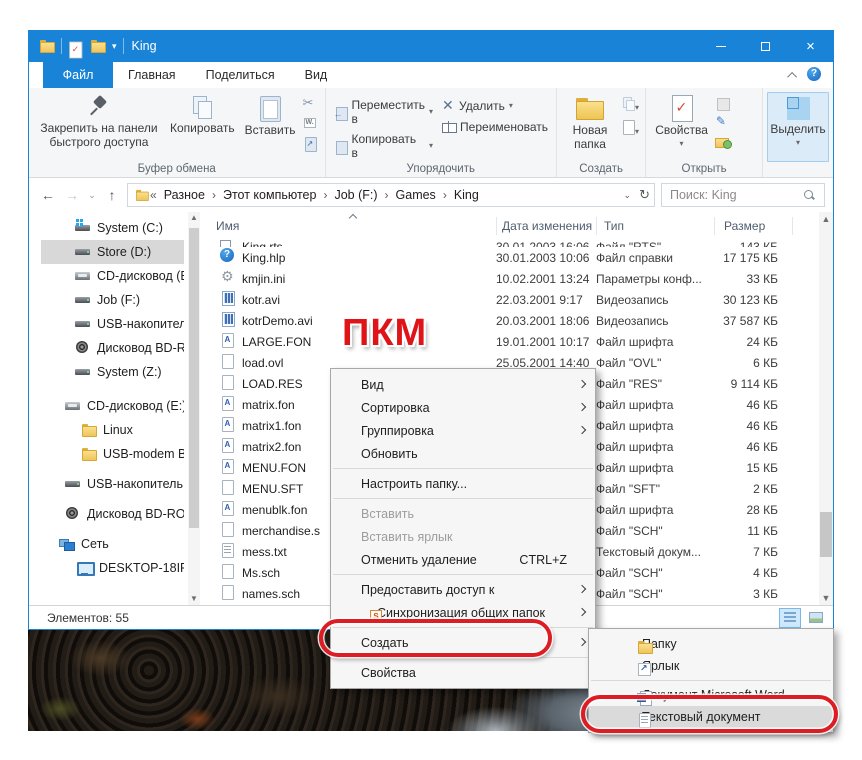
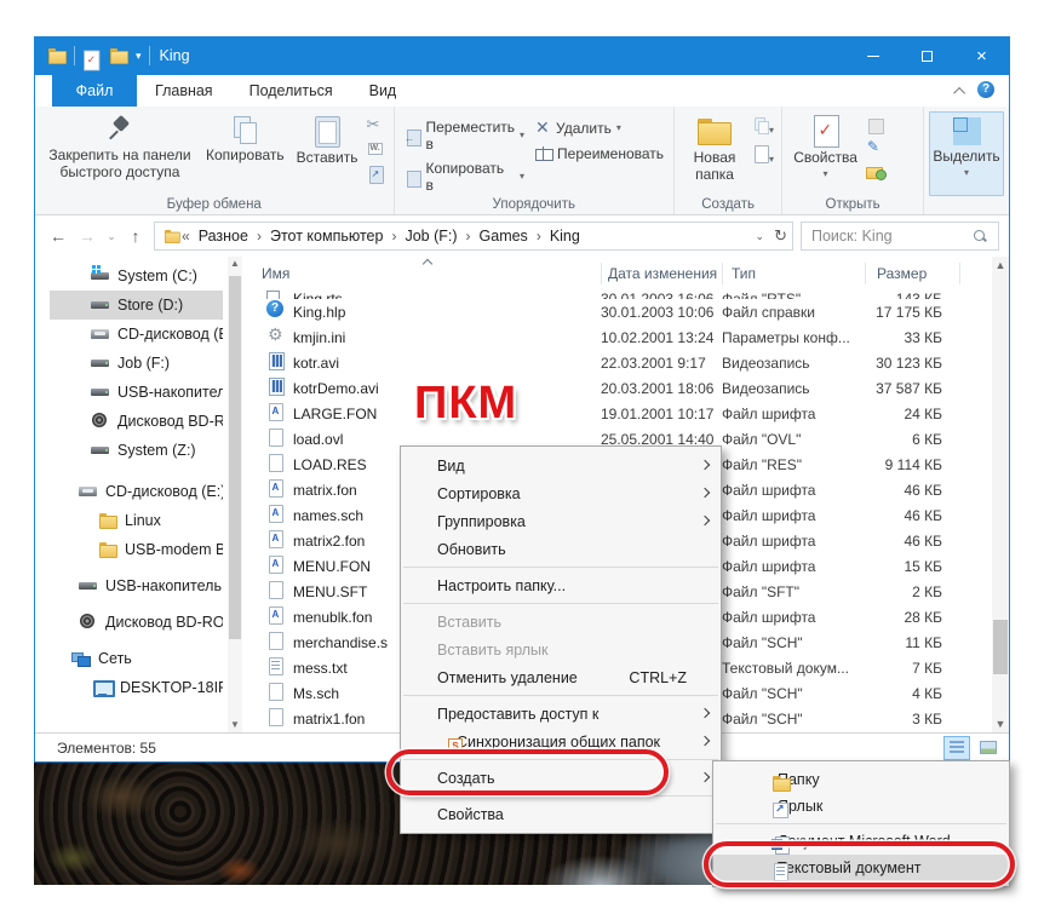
  ▾
  King
  ×
  Файл
  Главная
  Поделиться
  Вид
  Закрепить на панели быстрого доступа
  Копировать
  Вставить
  Буфер обмена
  Переместить в
  ▾
  Копировать в
  ▾
  Удалить
  ▾
  Переименовать
  Упорядочить
  Новая папка
  ▾
  ▾
  Создать
  Свойства
  ▾
  Открыть
  Выделить
  ▾
  ←
  →
  ⌄
  ↑
  «
  Разное
  ›
  Этот компьютер
  ›
  Job (F:)
  ›
  Games
  ›
  King
  ⌄
  ↻
  Поиск: King
  System (C:)
  Store (D:)
  CD-дисковод (
  Job (F:)
  USB-накопител
  Дисковод BD-R
  System (Z:)
  CD-дисковод (E:
  Linux
  USB-modem B
  USB-накопитель
  Дисковод BD-RO
  Сеть
  DESKTOP-18IF
  ▲
  ▼
  Имя
  Дата изменения
  Тип
  Размер
  King.hlp
  30.01.2003 10:06
  Файл справки
  17 175 КБ
  kmjin.ini
  10.02.2001 13:24
  Параметры конф...
  33 КБ
  kotr.avi
  22.03.2001 9:17
  Видеозапись
  30 123 КБ
  kotrDemo.avi
  20.03.2001 18:06
  Видеозапись
  37 587 КБ
  LARGE.FON
  19.01.2001 10:17
  Файл шрифта
  24 КБ
  load.ovl
  25.05.2001 14:40
  Файл "OVL"
  6 КБ
  LOAD.RES
  Файл "RES"
  9 114 КБ
  matrix.fon
  Файл шрифта
  46 КБ
- matrix1.fon
+ names.sch
  Файл шрифта
  46 КБ
  matrix2.fon
  Файл шрифта
  46 КБ
  MENU.FON
  Файл шрифта
  15 КБ
  MENU.SFT
  Файл "SFT"
  2 КБ
  menublk.fon
  Файл шрифта
  28 КБ
  merchandise.s
  Файл "SCH"
  11 КБ
  mess.txt
  Текстовый докум...
  7 КБ
  Ms.sch
  Файл "SCH"
  4 КБ
- names.sch
+ matrix1.fon
  Файл "SCH"
  3 КБ
  ▲
  ▼
  Элементов: 55
  Вид
  Сортировка
  Группировка
  Обновить
  Настроить папку...
  Вставить
  Вставить ярлык
  Отменить удаление
  CTRL+Z
  Предоставить доступ к
  инхронизация общих папок
  Создать
  Свойства
  апку
  рлык
  окумент Microsoft Word
  кстовый документ
  ПКМ
